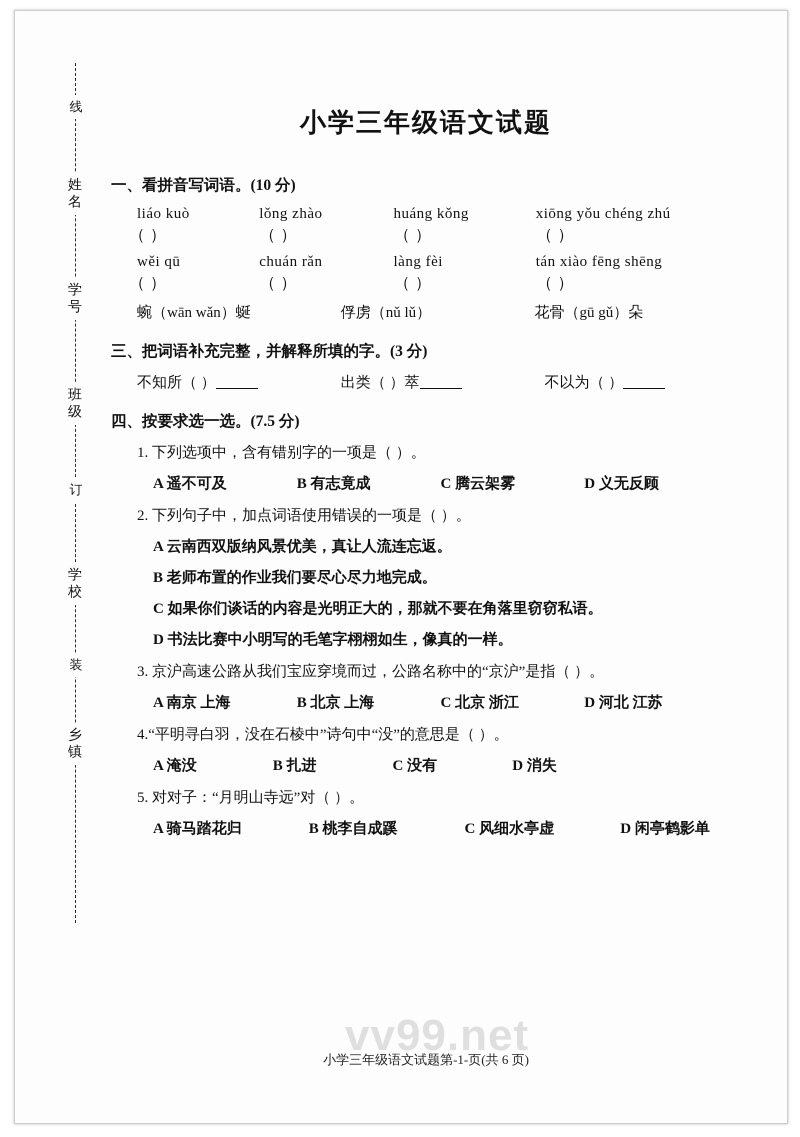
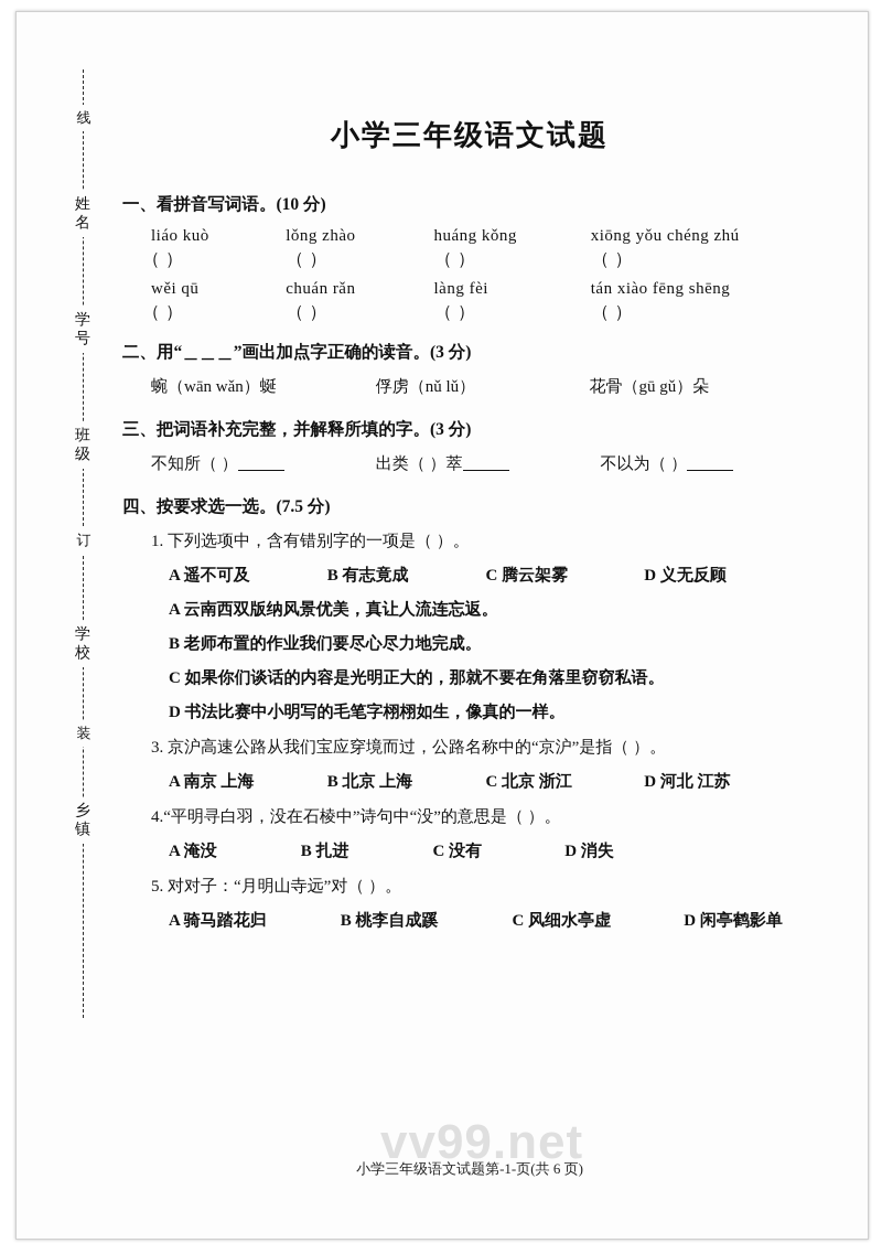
  线
  姓 名
  学 号
  班 级
  订
  学 校
  装
  乡 镇
  小学三年级语文试题
  一、看拼音写词语。(10 分)
  liáo kuò lǒng zhào huáng kǒng xiōng yǒu chéng zhú
  （ ） （ ） （ ） （ ）
  wěi qū chuán rǎn làng fèi tán xiào fēng shēng
  （ ） （ ） （ ） （ ）
+ 二、用“＿＿＿”画出加点字正确的读音。(3 分)
  蜿（wān wǎn）蜒 俘虏（nǔ lǔ） 花骨（gū gǔ）朵
  三、把词语补充完整，并解释所填的字。(3 分)
  不知所（ ） 出类（ ）萃 不以为（ ）
  四、按要求选一选。(7.5 分)
  1. 下列选项中，含有错别字的一项是（ ）。
  A 遥不可及 B 有志竟成 C 腾云架雾 D 义无反顾
- 2. 下列句子中，加点词语使用错误的一项是（ ）。
  A 云南西双版纳风景优美，真让人流连忘返。
  B 老师布置的作业我们要尽心尽力地完成。
  C 如果你们谈话的内容是光明正大的，那就不要在角落里窃窃私语。
  D 书法比赛中小明写的毛笔字栩栩如生，像真的一样。
  3. 京沪高速公路从我们宝应穿境而过，公路名称中的“京沪”是指（ ）。
  A 南京 上海 B 北京 上海 C 北京 浙江 D 河北 江苏
  4.“平明寻白羽，没在石棱中”诗句中“没”的意思是（ ）。
  A 淹没 B 扎进 C 没有 D 消失
  5. 对对子：“月明山寺远”对（ ）。
  A 骑马踏花归 B 桃李自成蹊 C 风细水亭虚 D 闲亭鹤影单
  小学三年级语文试题第-1-页(共 6 页)
  vv99.net
